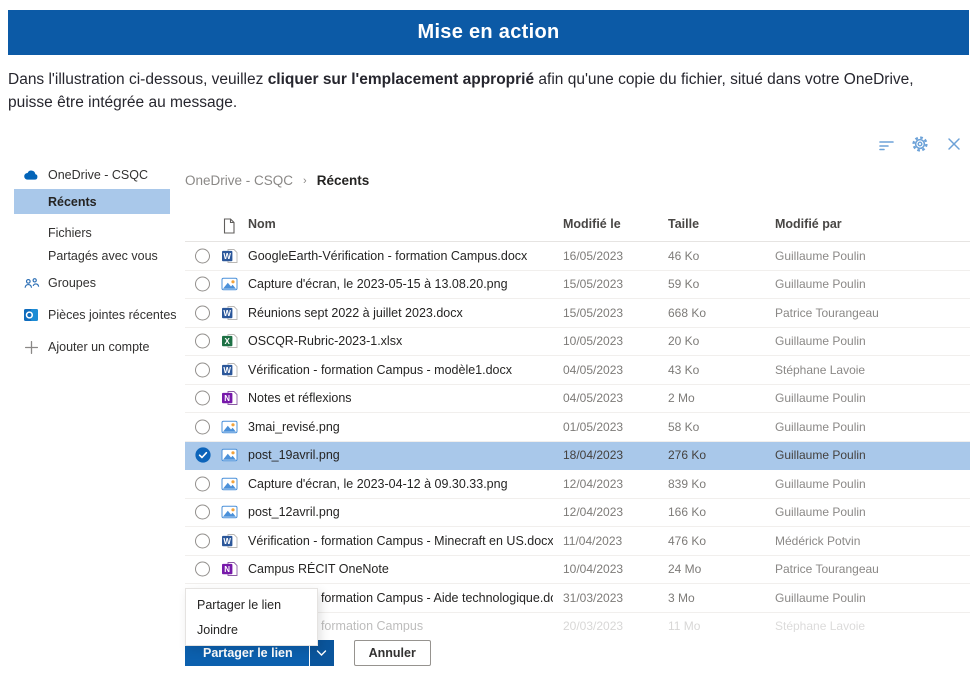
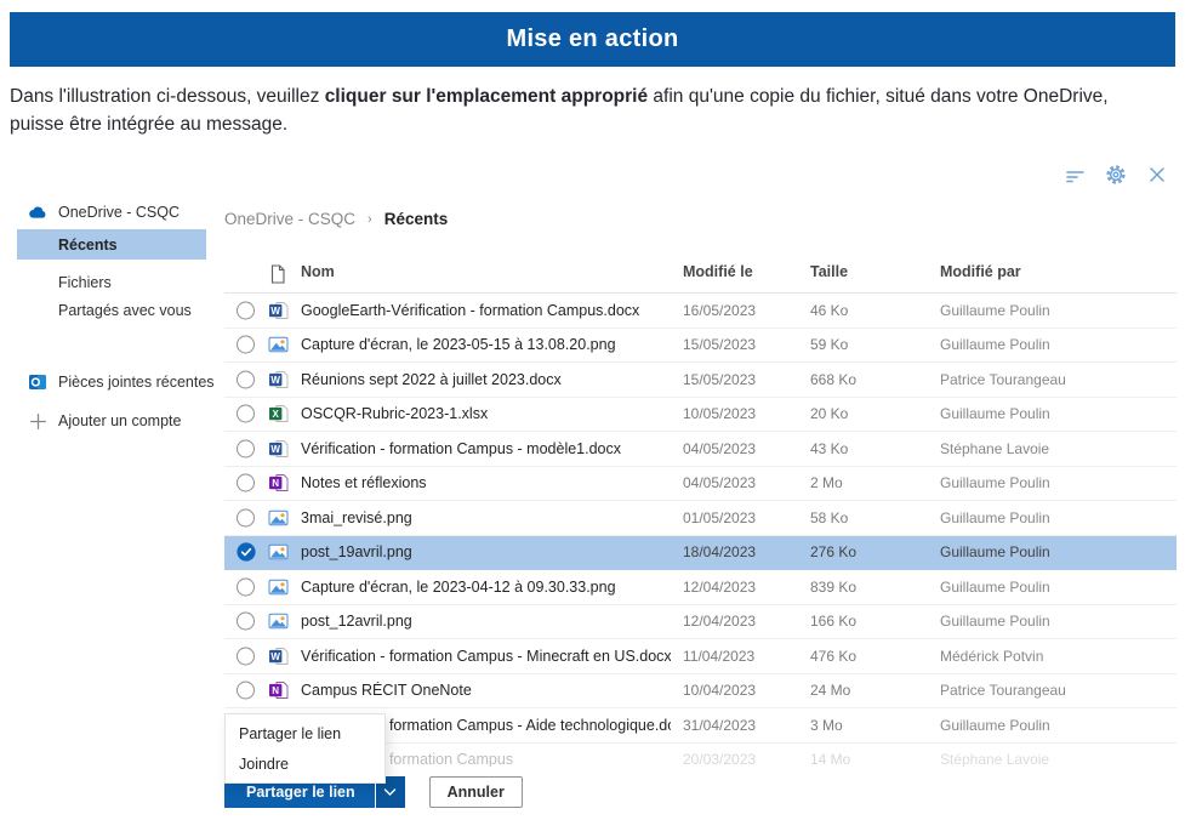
  Mise en action
  Dans l'illustration ci-dessous, veuillez cliquer sur l'emplacement approprié afin qu'une copie du fichier, situé dans votre OneDrive, puisse être intégrée au message.
  OneDrive - CSQC
  Récents
  Fichiers
  Partagés avec vous
- Groupes
  Pièces jointes récentes
  Ajouter un compte
  OneDrive - CSQC
  ›
  Récents
  Nom
  Modifié le
  Taille
  Modifié par
  W
  GoogleEarth-Vérification - formation Campus.docx
  16/05/2023
  46 Ko
  Guillaume Poulin
  Capture d'écran, le 2023-05-15 à 13.08.20.png
  15/05/2023
  59 Ko
  Guillaume Poulin
  W
  Réunions sept 2022 à juillet 2023.docx
  15/05/2023
  668 Ko
  Patrice Tourangeau
  X
  OSCQR-Rubric-2023-1.xlsx
  10/05/2023
  20 Ko
  Guillaume Poulin
  W
  Vérification - formation Campus - modèle1.docx
  04/05/2023
  43 Ko
  Stéphane Lavoie
  N
  Notes et réflexions
  04/05/2023
  2 Mo
  Guillaume Poulin
  3mai_revisé.png
  01/05/2023
  58 Ko
  Guillaume Poulin
  post_19avril.png
  18/04/2023
  276 Ko
  Guillaume Poulin
  Capture d'écran, le 2023-04-12 à 09.30.33.png
  12/04/2023
  839 Ko
  Guillaume Poulin
  post_12avril.png
  12/04/2023
  166 Ko
  Guillaume Poulin
  W
  Vérification - formation Campus - Minecraft en US.docx
  11/04/2023
  476 Ko
  Médérick Potvin
  N
  Campus RÉCIT OneNote
  10/04/2023
  24 Mo
  Patrice Tourangeau
- 31/03/2023
+ 31/04/2023
  3 Mo
  Guillaume Poulin
  20/03/2023
- 11 Mo
+ 14 Mo
  Stéphane Lavoie
  Partager le lien
  Joindre
  Partager le lien
  Annuler
